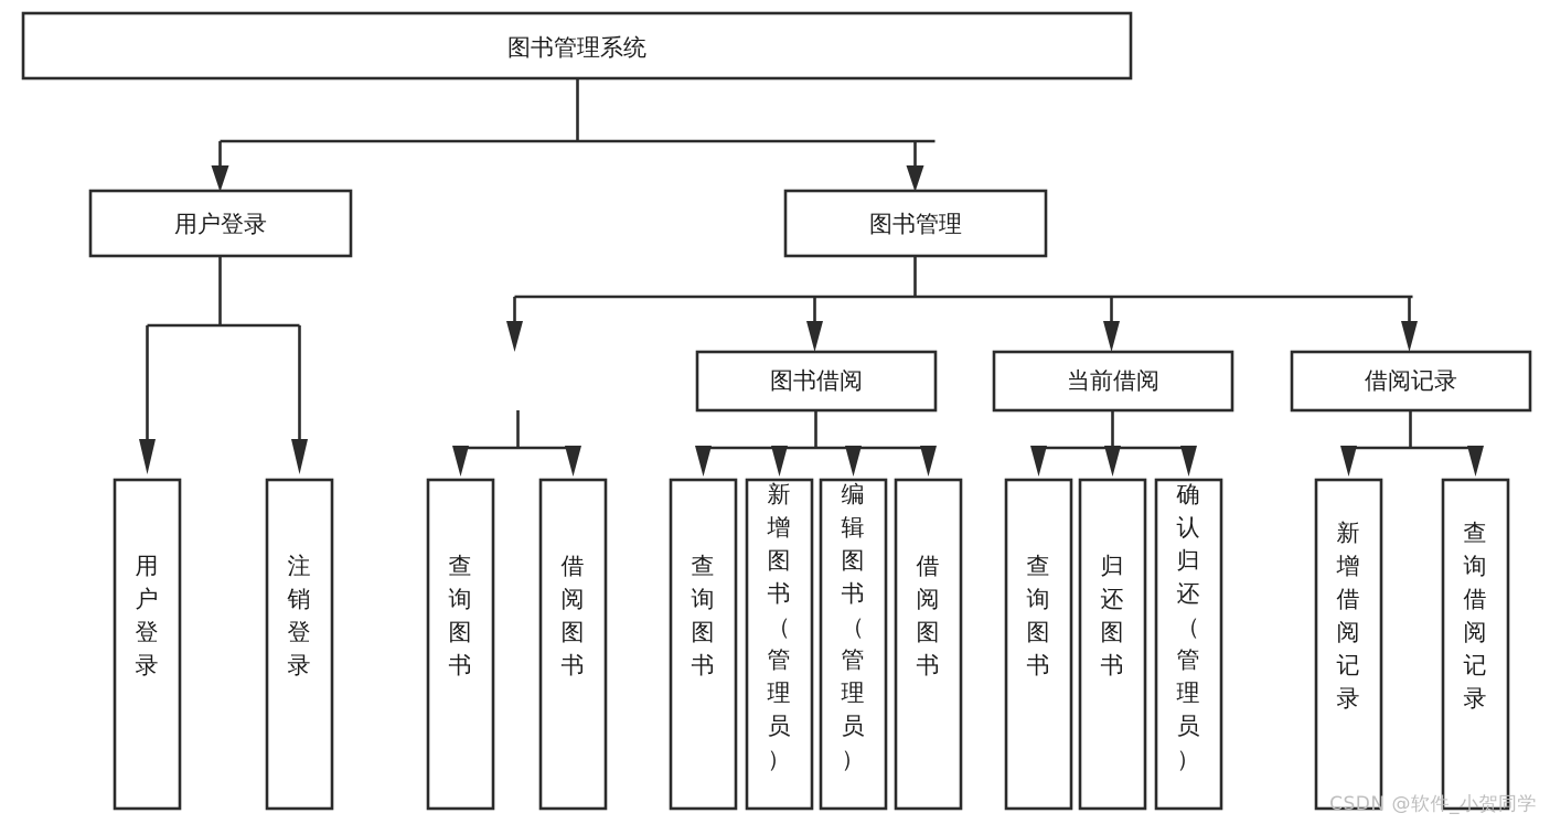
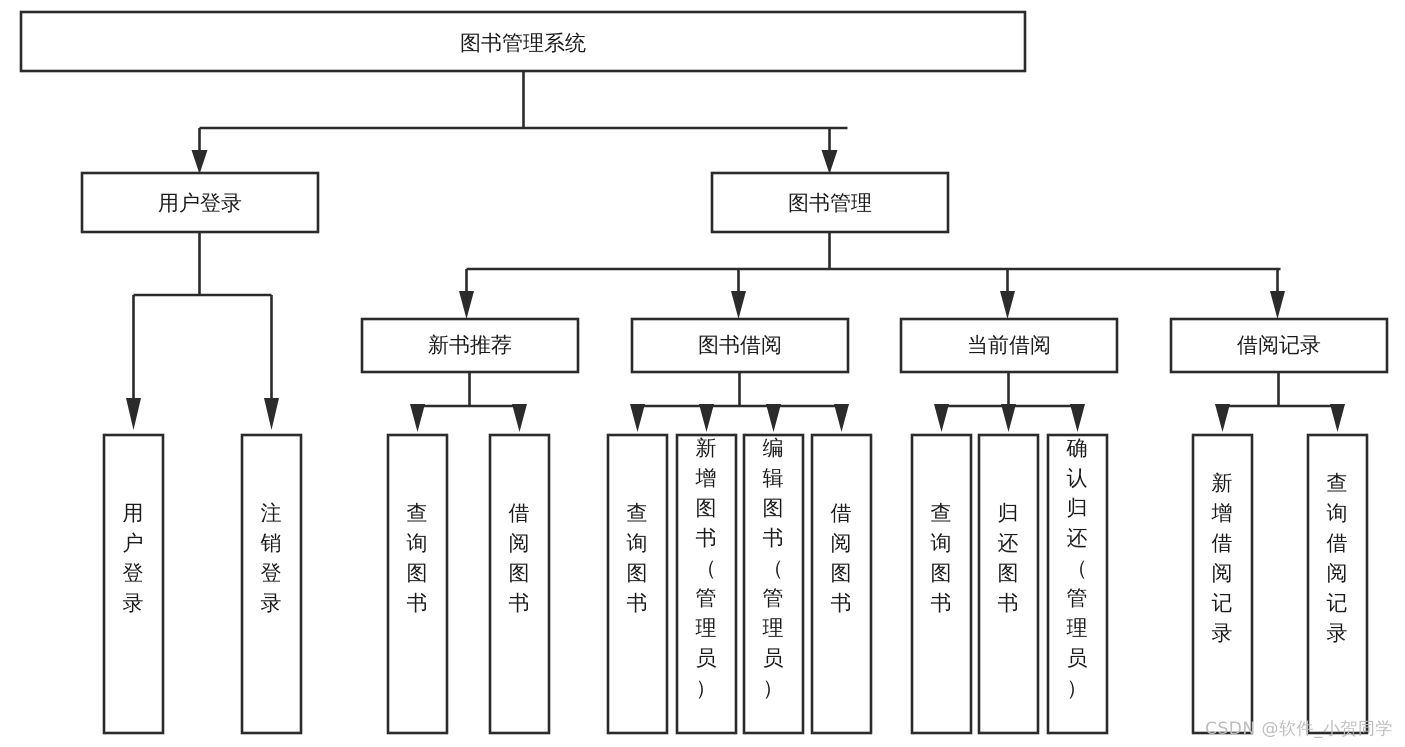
  图书管理系统
  用户登录
  图书管理
+ 新书推荐
  图书借阅
  当前借阅
  借阅记录
  用户登录
  注销登录
  查询图书
  借阅图书
  查询图书
  新增图书（管理员）
  编辑图书（管理员）
  借阅图书
  查询图书
  归还图书
  确认归还（管理员）
  新增借阅记录
  查询借阅记录
  CSDN @软件_小贺同学
